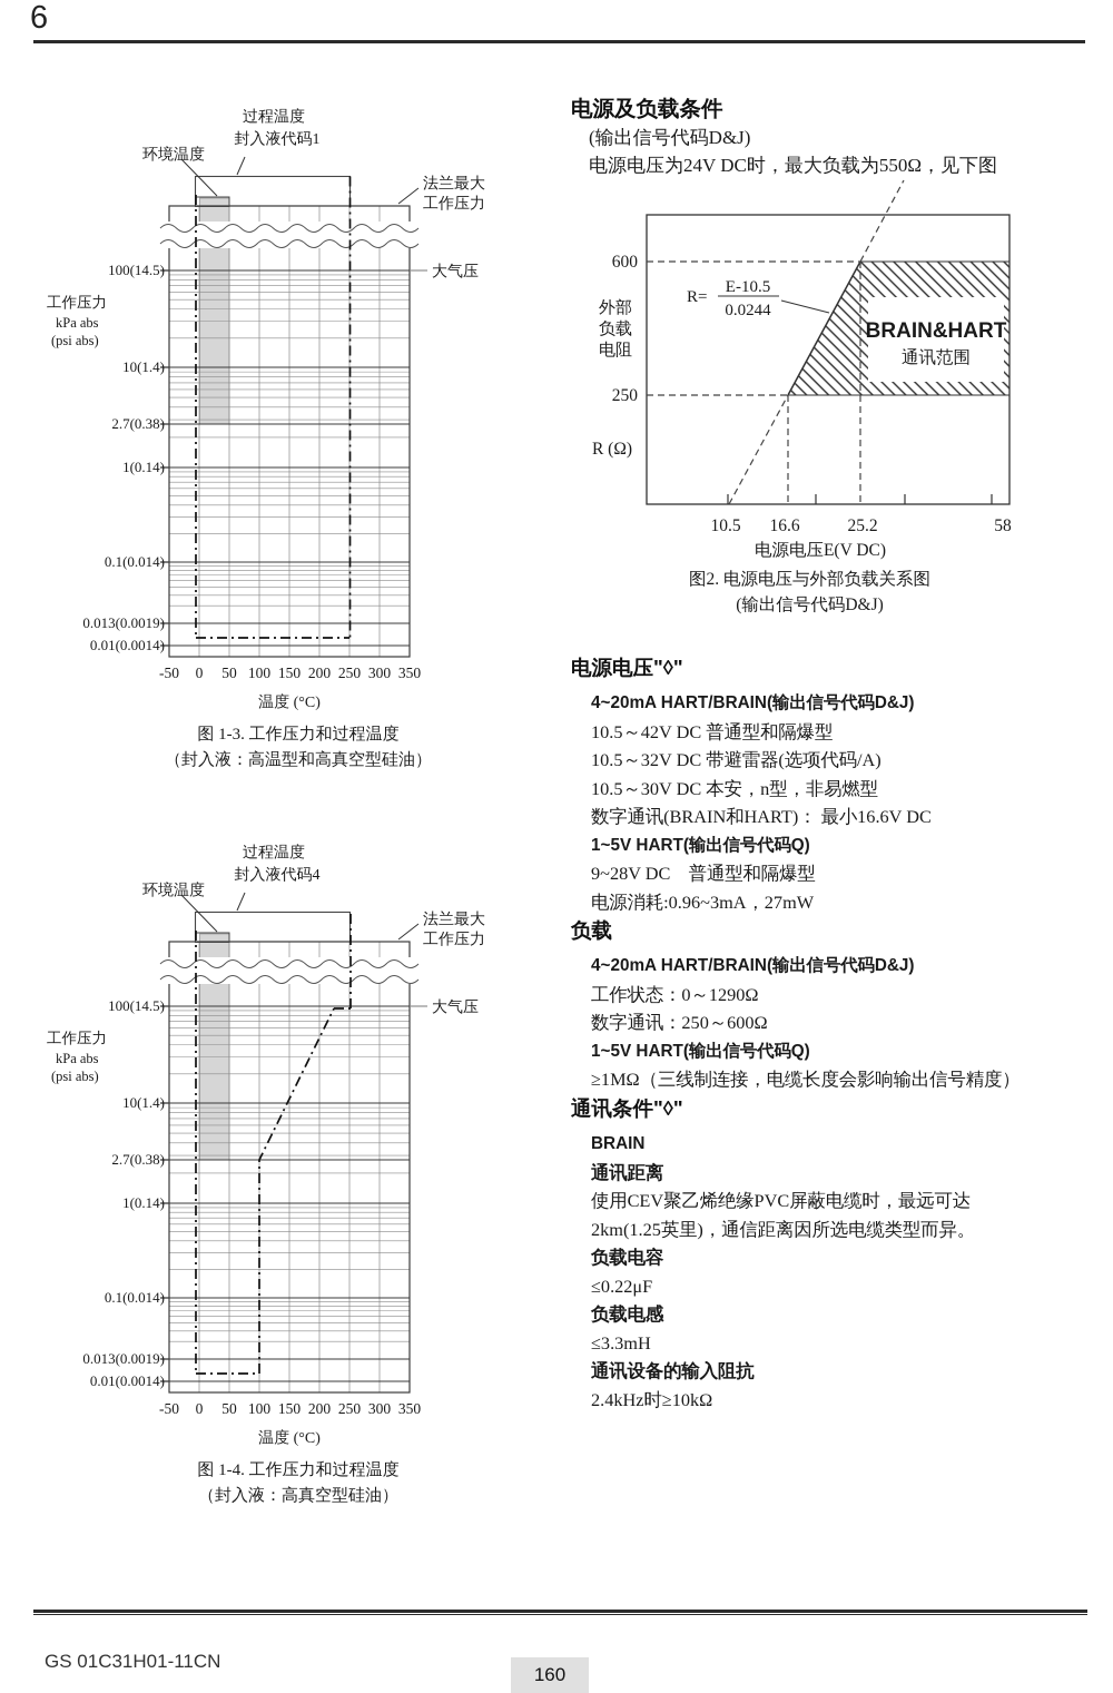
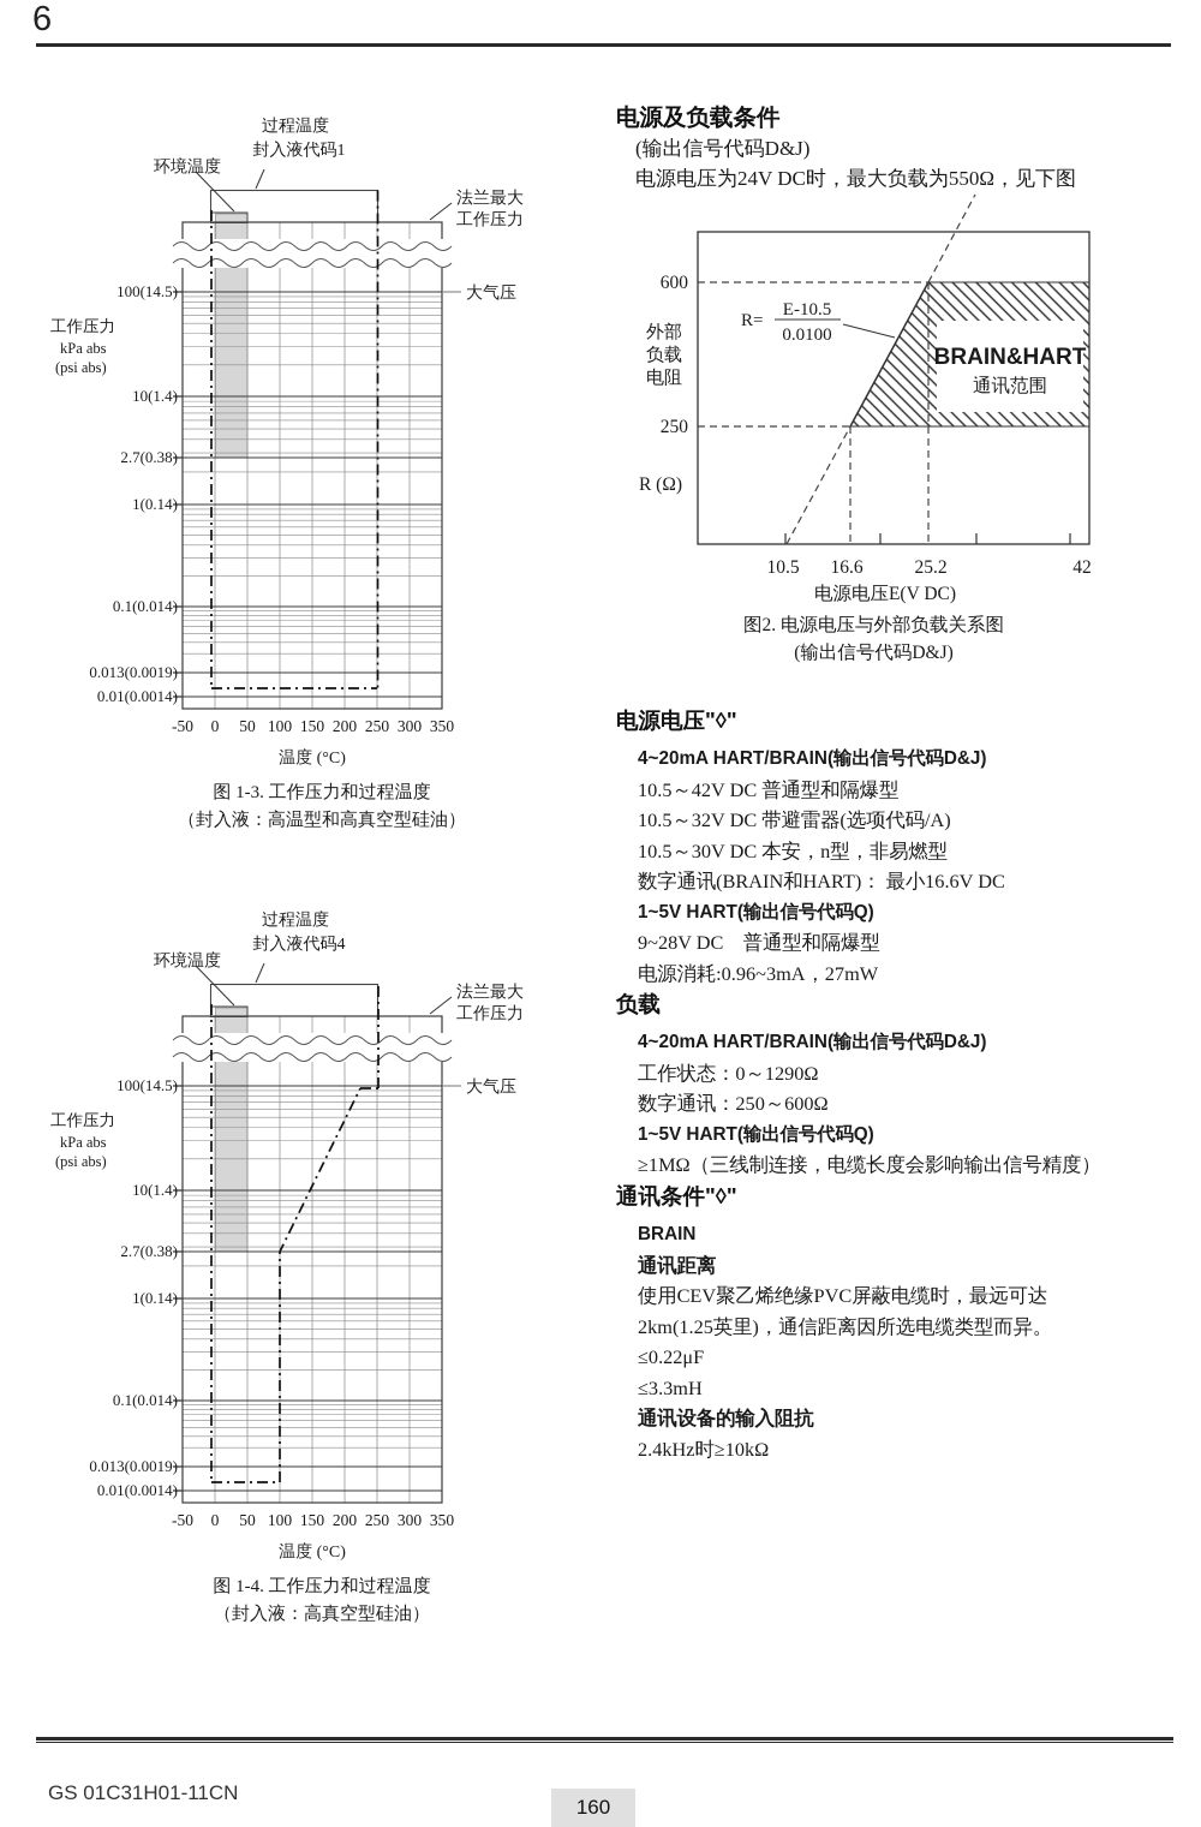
  6
  环境温度
  过程温度
  封入液代码1
  法兰最大
  工作压力
  大气压
  100(14.5)
  10(1.4)
  2.7(0.38)
  1(0.14)
  0.1(0.014)
  0.013(0.0019)
  0.01(0.0014)
  工作压力
  kPa abs
  (psi abs)
  -50
  0
  50
  100
  150
  200
  250
  300
  350
  温度 (°C)
  图 1-3. 工作压力和过程温度
  （封入液：高温型和高真空型硅油）
  环境温度
  过程温度
  封入液代码4
  法兰最大
  工作压力
  大气压
  100(14.5)
  10(1.4)
  2.7(0.38)
  1(0.14)
  0.1(0.014)
  0.013(0.0019)
  0.01(0.0014)
  工作压力
  kPa abs
  (psi abs)
  -50
  0
  50
  100
  150
  200
  250
  300
  350
  温度 (°C)
  图 1-4. 工作压力和过程温度
  （封入液：高真空型硅油）
  电源及负载条件
  (输出信号代码D&J)
  电源电压为24V DC时，最大负载为550Ω，见下图
  600
  250
  外部
  负载
  电阻
  R (Ω)
  R=
  E-10.5
- 0.0244
+ 0.0100
  BRAIN&HART
  通讯范围
  10.5
  16.6
  25.2
- 58
+ 42
  电源电压E(V DC)
  图2. 电源电压与外部负载关系图
  (输出信号代码D&J)
  电源电压"◊"
  4~20mA HART/BRAIN(输出信号代码D&J)
  10.5～42V DC 普通型和隔爆型
  10.5～32V DC 带避雷器(选项代码/A)
  10.5～30V DC 本安，n型，非易燃型
  数字通讯(BRAIN和HART)： 最小16.6V DC
  1~5V HART(输出信号代码Q)
  9~28V DC 普通型和隔爆型
  电源消耗:0.96~3mA，27mW
  负载
  4~20mA HART/BRAIN(输出信号代码D&J)
  工作状态：0～1290Ω
  数字通讯：250～600Ω
  1~5V HART(输出信号代码Q)
  ≥1MΩ（三线制连接，电缆长度会影响输出信号精度）
  通讯条件"◊"
  BRAIN
  通讯距离
  使用CEV聚乙烯绝缘PVC屏蔽电缆时，最远可达
  2km(1.25英里)，通信距离因所选电缆类型而异。
- 负载电容
  ≤0.22μF
- 负载电感
  ≤3.3mH
  通讯设备的输入阻抗
  2.4kHz时≥10kΩ
  GS 01C31H01-11CN
  160
